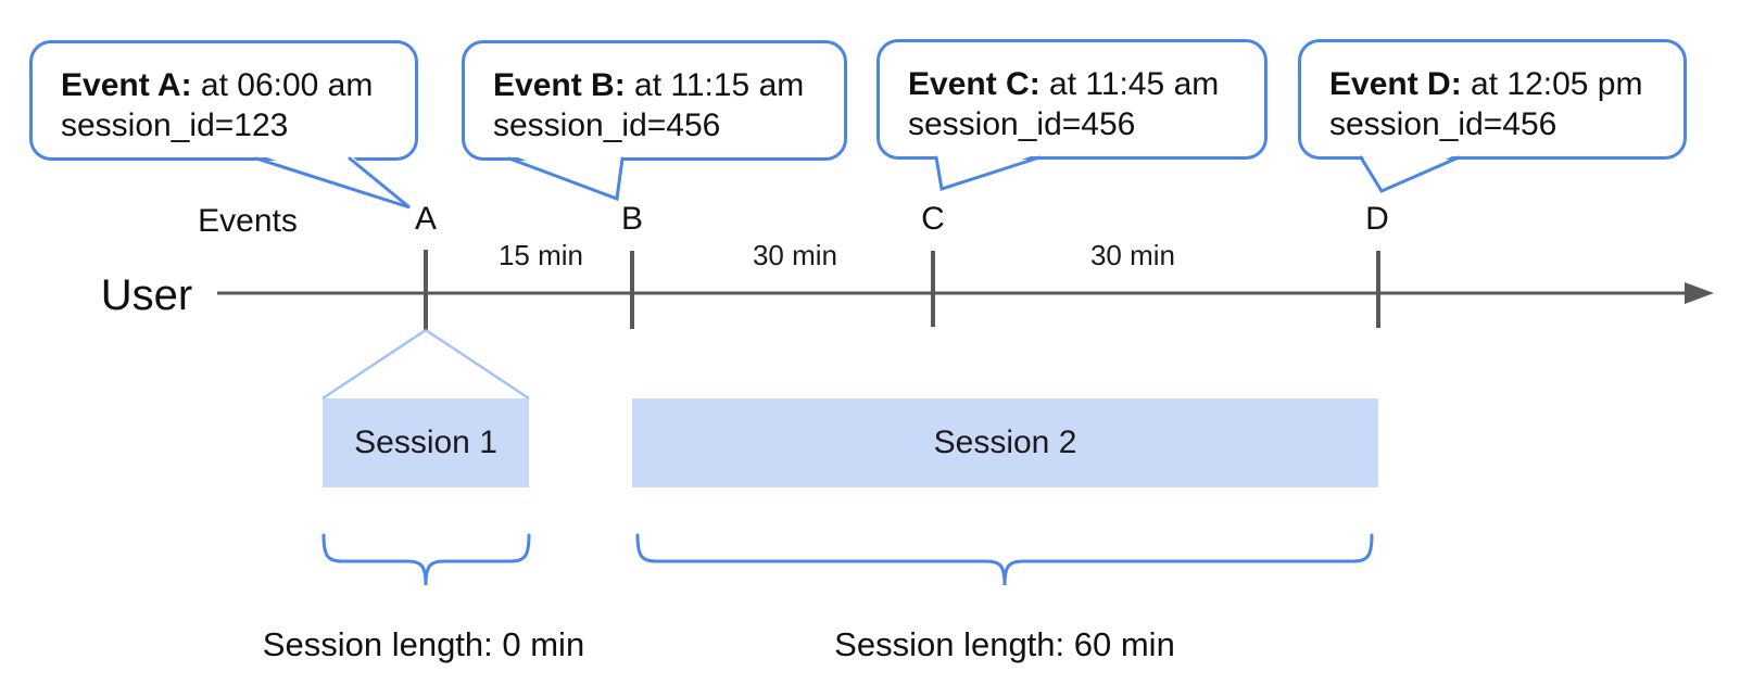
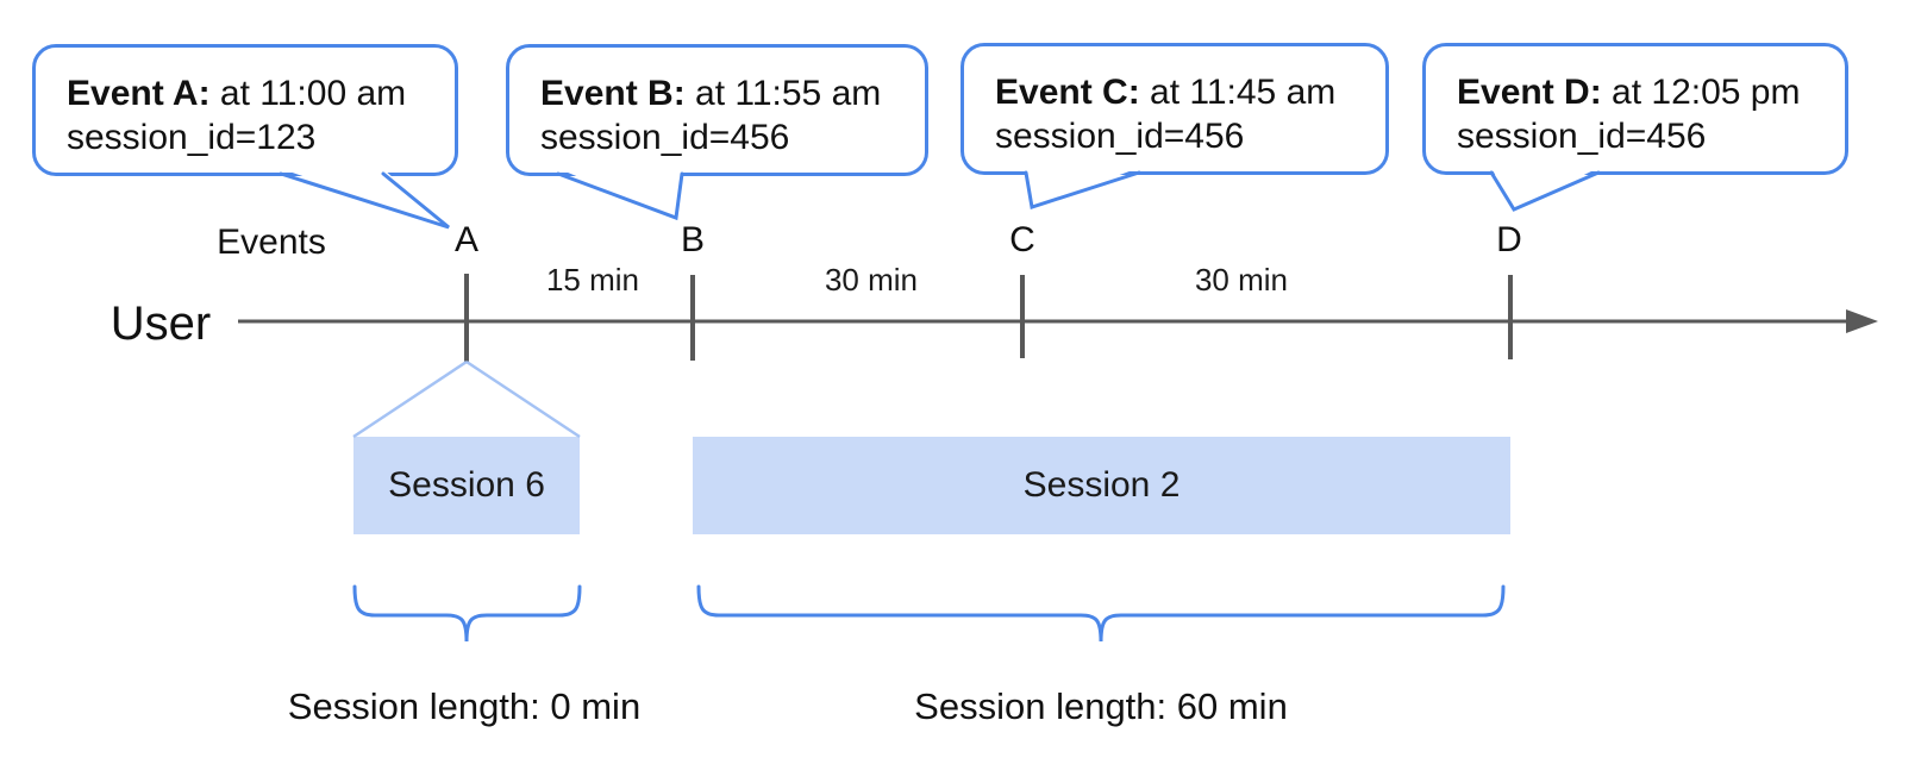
- Event A: at 06:00 am
+ Event A: at 11:00 am
  session_id=123
- Event B: at 11:15 am
+ Event B: at 11:55 am
  session_id=456
  Event C: at 11:45 am
  session_id=456
  Event D: at 12:05 pm
  session_id=456
  Events
  User
  A
  B
  C
  D
  15 min
  30 min
  30 min
- Session 1
+ Session 6
  Session 2
  Session length: 0 min
  Session length: 60 min
